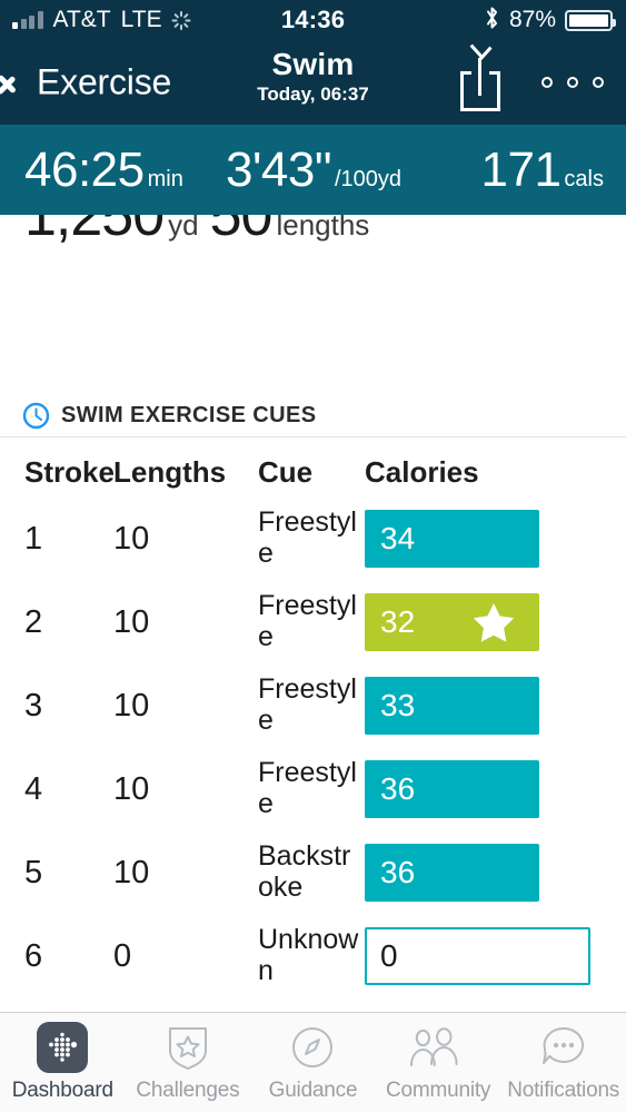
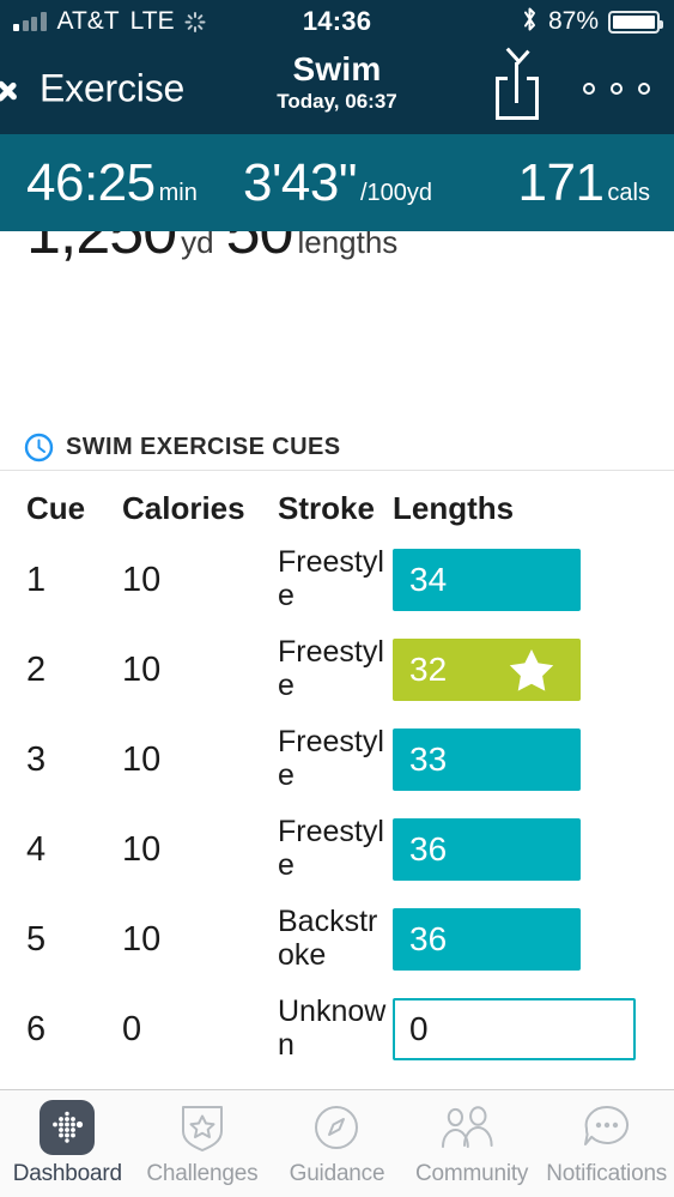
  AT&T
  LTE
  14:36
  87%
  Exercise
  Swim
  Today, 06:37
  1,250 yd 50 lengths
  SWIM EXERCISE CUES
- Stroke
+ Cue
- Lengths
+ Calories
- Cue
+ Stroke
- Calories
+ Lengths
  1
  10
  Freestyle
  34
  2
  10
  Freestyle
  32
  3
  10
  Freestyle
  33
  4
  10
  Freestyle
  36
  5
  10
  Backstroke
  36
  6
  0
  Unknown
  0
  46:25 min
  3'43" /100yd
  171 cals
  Dashboard
  Challenges
  Guidance
  Community
  Notifications
